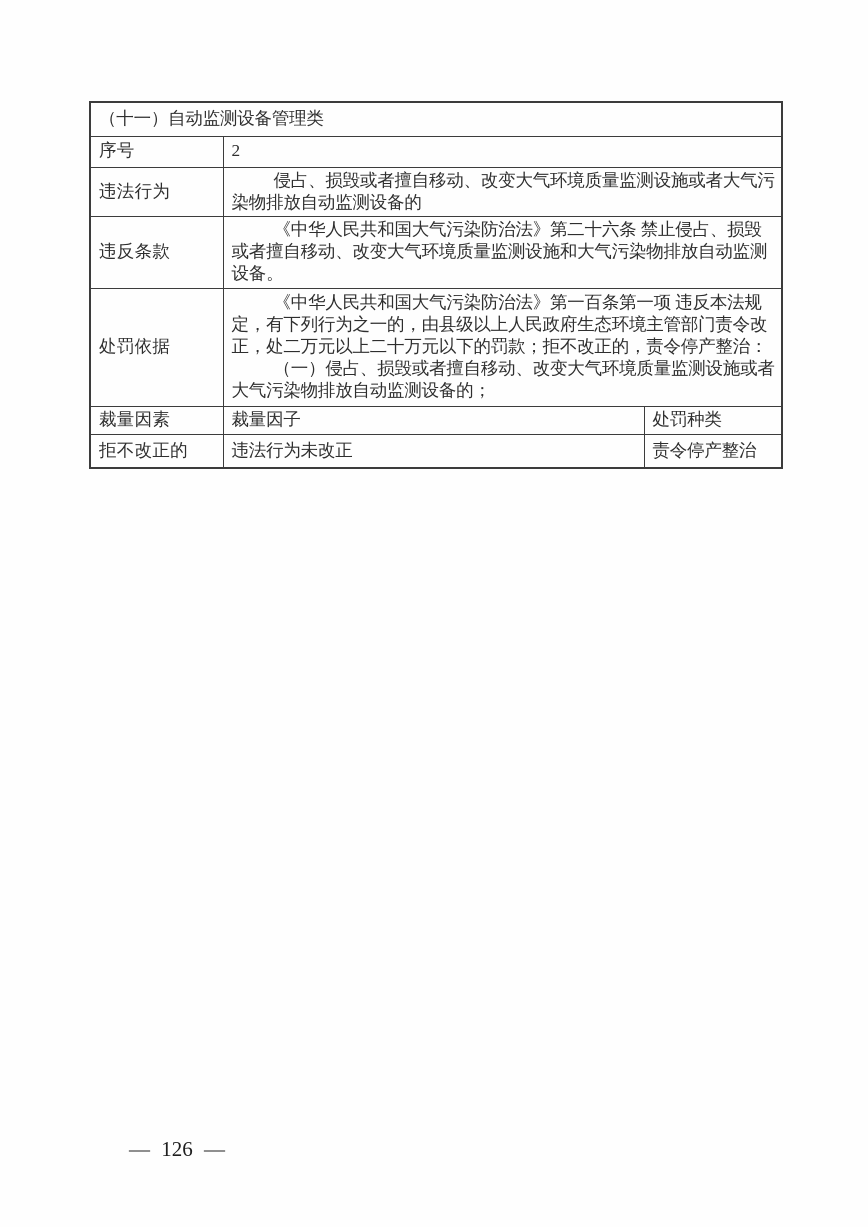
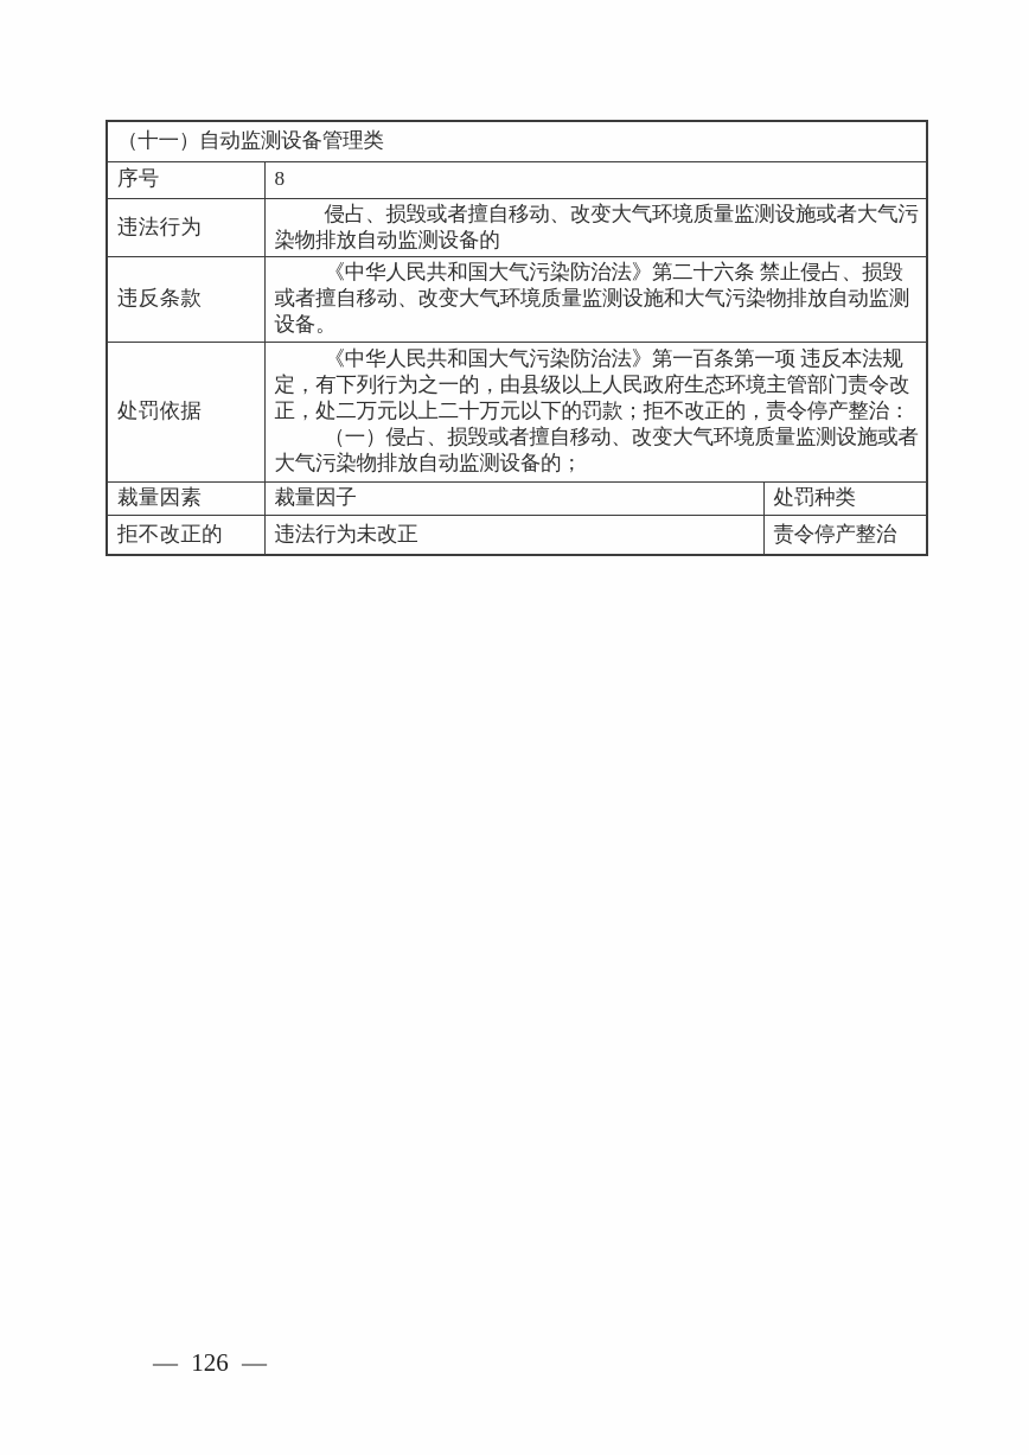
  （十一）自动监测设备管理类
- 序号	2
+ 序号	8
  违法行为	侵占、损毁或者擅自移动、改变大气环境质量监测设施或者大气污染物排放自动监测设备的
  违反条款	《中华人民共和国大气污染防治法》第二十六条 禁止侵占、损毁或者擅自移动、改变大气环境质量监测设施和大气污染物排放自动监测设备。
  处罚依据	《中华人民共和国大气污染防治法》第一百条第一项 违反本法规定，有下列行为之一的，由县级以上人民政府生态环境主管部门责令改正，处二万元以上二十万元以下的罚款；拒不改正的，责令停产整治： （一）侵占、损毁或者擅自移动、改变大气环境质量监测设施或者大气污染物排放自动监测设备的；
  裁量因素	裁量因子	处罚种类
  拒不改正的	违法行为未改正	责令停产整治
  — 126 —
